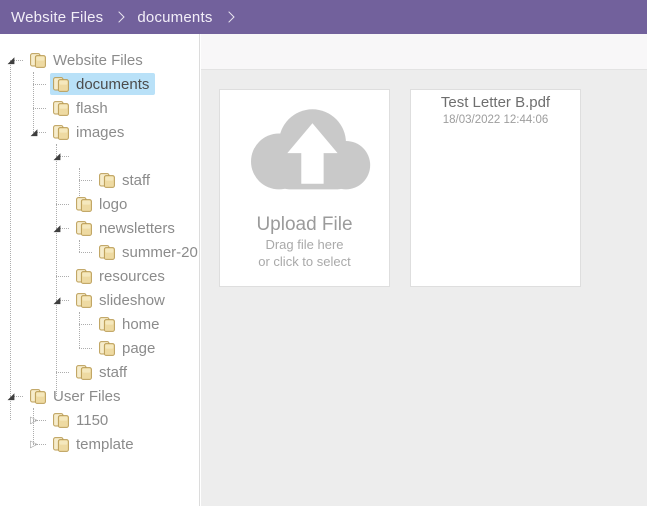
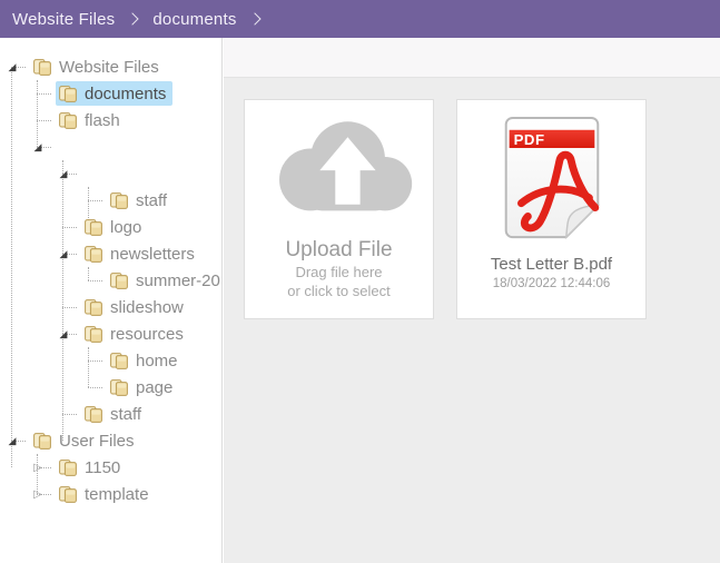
  Website Files
  documents
  ◢
  Website Files
  documents
  flash
  ◢
- images
  ◢
  staff
  logo
  ◢
  newsletters
  summer-20
- resources
+ slideshow
  ◢
- slideshow
+ resources
  home
  page
  staff
  ◢
  User Files
  ▷
  1150
  ▷
  template
  Upload File
  Drag file here
  or click to select
+ PDF
  Test Letter B.pdf
  18/03/2022 12:44:06
